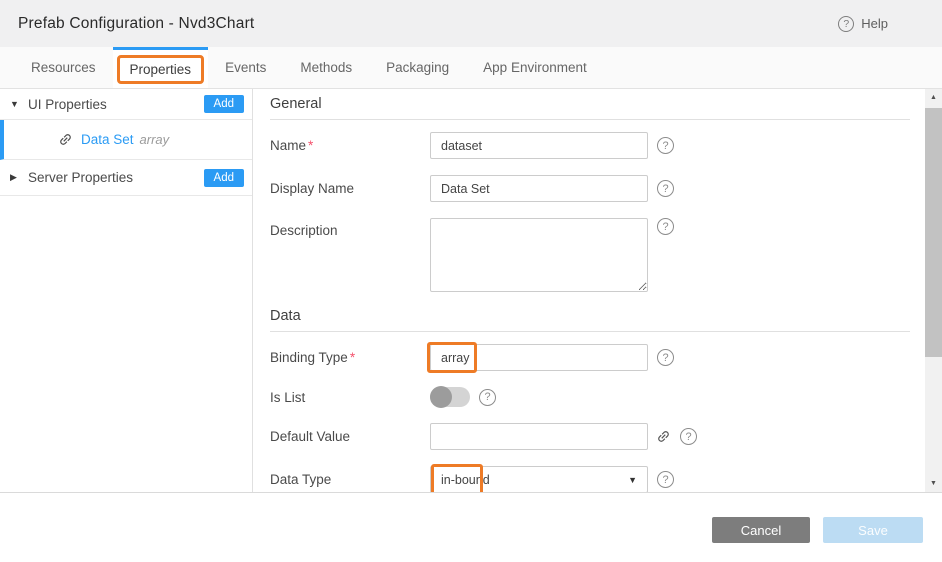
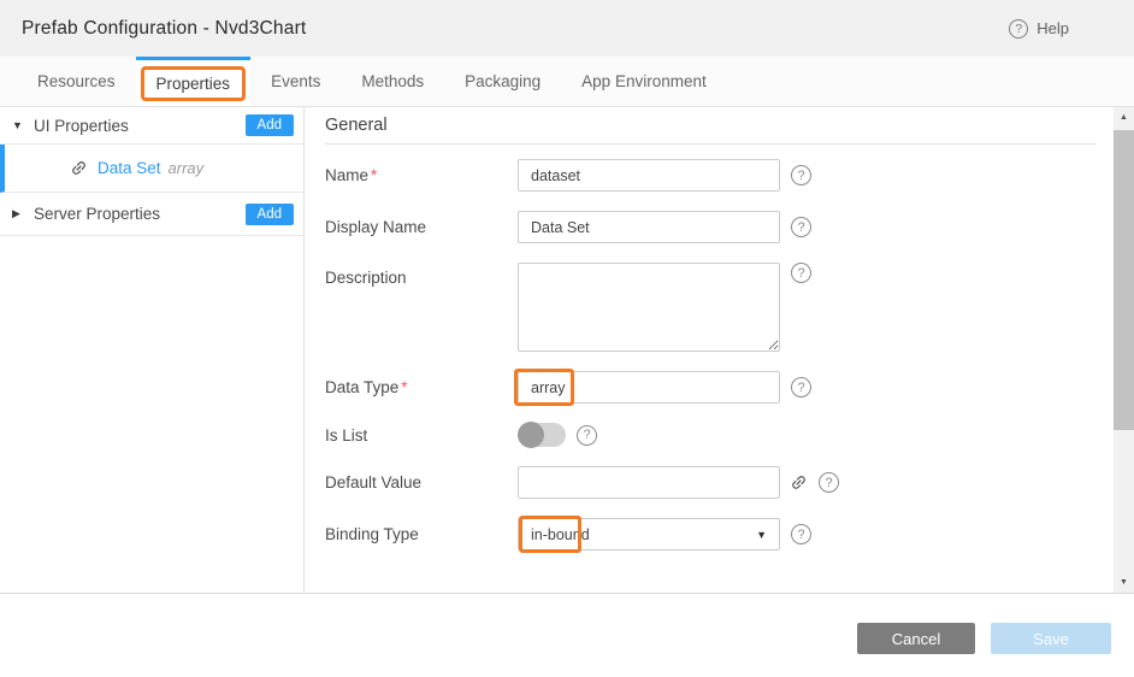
  Prefab Configuration - Nvd3Chart
  ?
  Help
  Resources
  Properties
  Events
  Methods
  Packaging
  App Environment
  ▼
  UI Properties
  Add
  Data Set
  array
  ▶
  Server Properties
  Add
  General
  Name *
  dataset
  ?
  Display Name
  Data Set
  ?
  Description
  ?
- Data
- Binding Type *
+ Data Type *
  array
  ?
  Is List
  ?
  Default Value
  ?
- Data Type
+ Binding Type
  in-bound
  ▼
  ?
  Cancel
  Save
